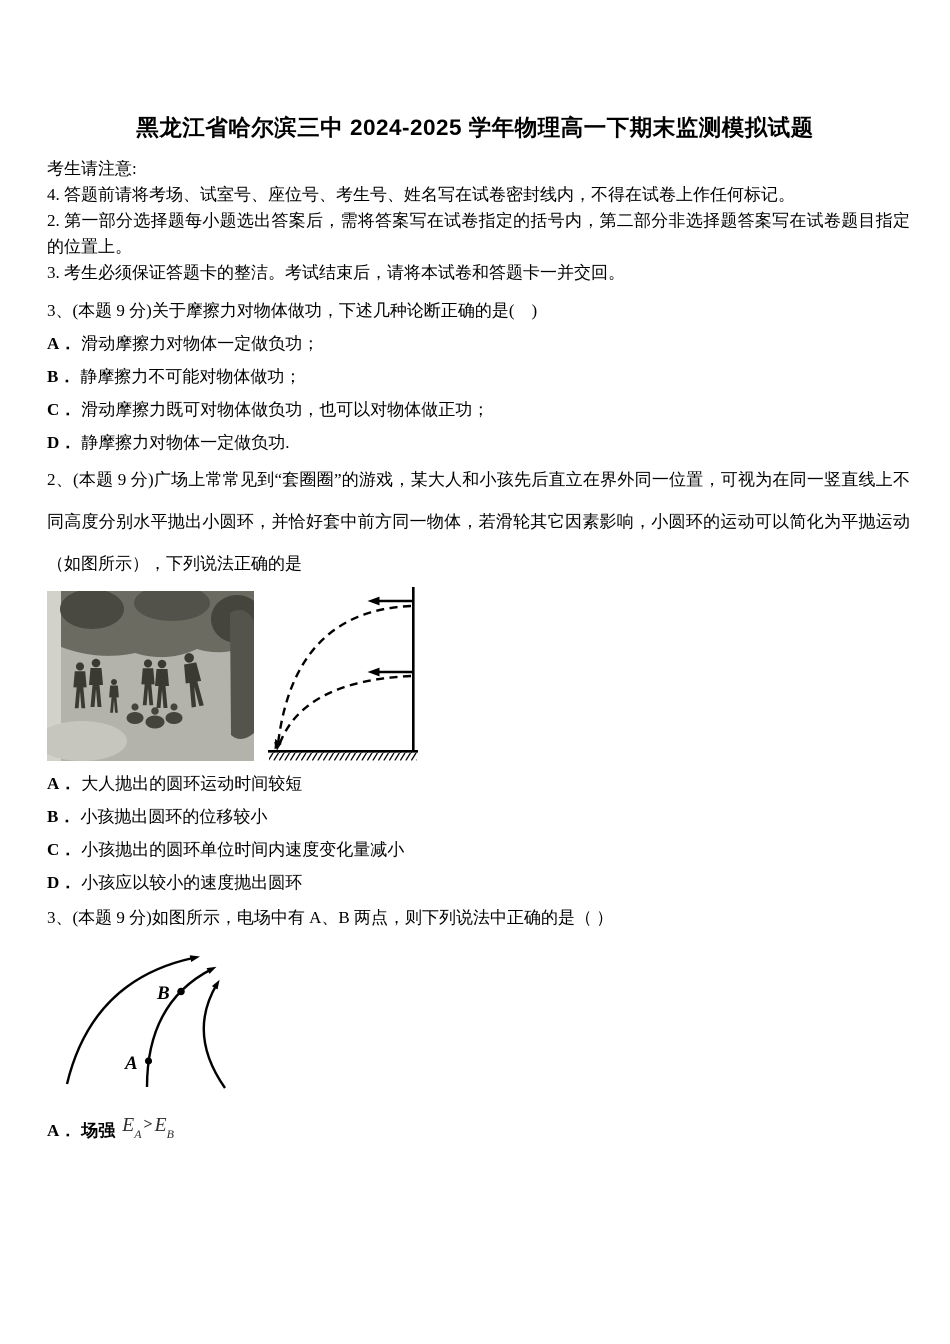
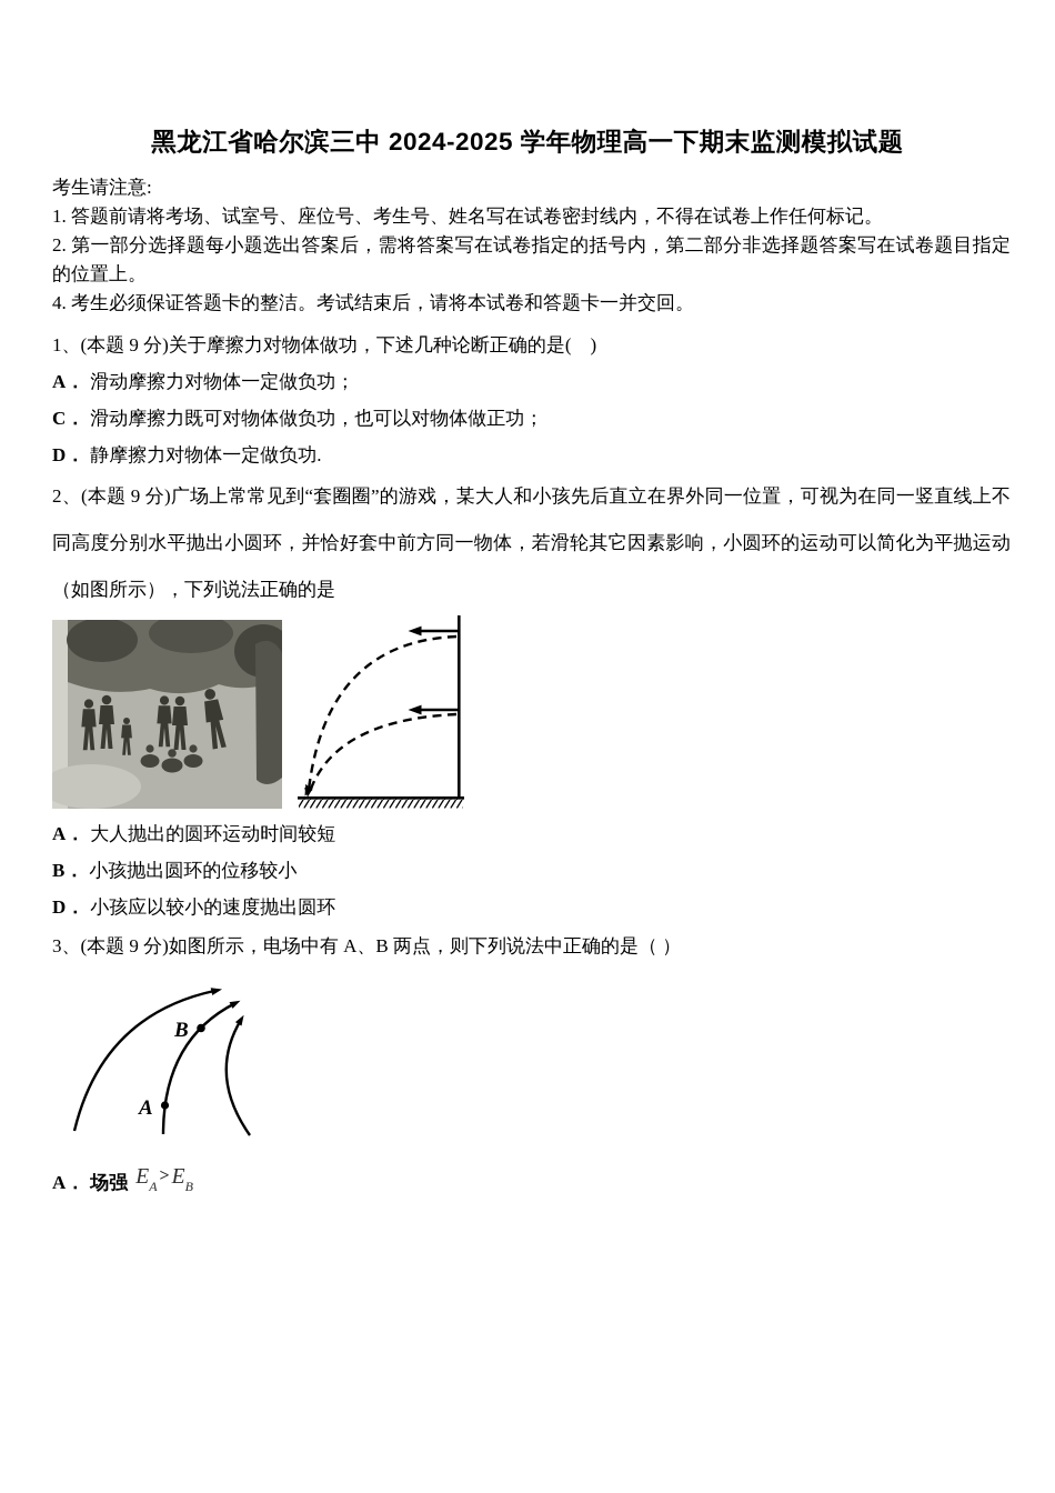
  黑龙江省哈尔滨三中 2024-2025 学年物理高一下期末监测模拟试题
  考生请注意:
- 4. 答题前请将考场、试室号、座位号、考生号、姓名写在试卷密封线内，不得在试卷上作任何标记。
+ 1. 答题前请将考场、试室号、座位号、考生号、姓名写在试卷密封线内，不得在试卷上作任何标记。
  2. 第一部分选择题每小题选出答案后，需将答案写在试卷指定的括号内，第二部分非选择题答案写在试卷题目指定的位置上。
- 3. 考生必须保证答题卡的整洁。考试结束后，请将本试卷和答题卡一并交回。
+ 4. 考生必须保证答题卡的整洁。考试结束后，请将本试卷和答题卡一并交回。
- 3、(本题 9 分)关于摩擦力对物体做功，下述几种论断正确的是( )
+ 1、(本题 9 分)关于摩擦力对物体做功，下述几种论断正确的是( )
  A． 滑动摩擦力对物体一定做负功；
- B． 静摩擦力不可能对物体做功；
  C． 滑动摩擦力既可对物体做负功，也可以对物体做正功；
  D． 静摩擦力对物体一定做负功.
  2、(本题 9 分)广场上常常见到“套圈圈”的游戏，某大人和小孩先后直立在界外同一位置，可视为在同一竖直线上不同高度分别水平抛出小圆环，并恰好套中前方同一物体，若滑轮其它因素影响，小圆环的运动可以简化为平抛运动（如图所示），下列说法正确的是
  A． 大人抛出的圆环运动时间较短
  B． 小孩抛出圆环的位移较小
- C． 小孩抛出的圆环单位时间内速度变化量减小
  D． 小孩应以较小的速度抛出圆环
  3、(本题 9 分)如图所示，电场中有 A、B 两点，则下列说法中正确的是（ ）
  A
  B
  A． 场强 EA>EB
